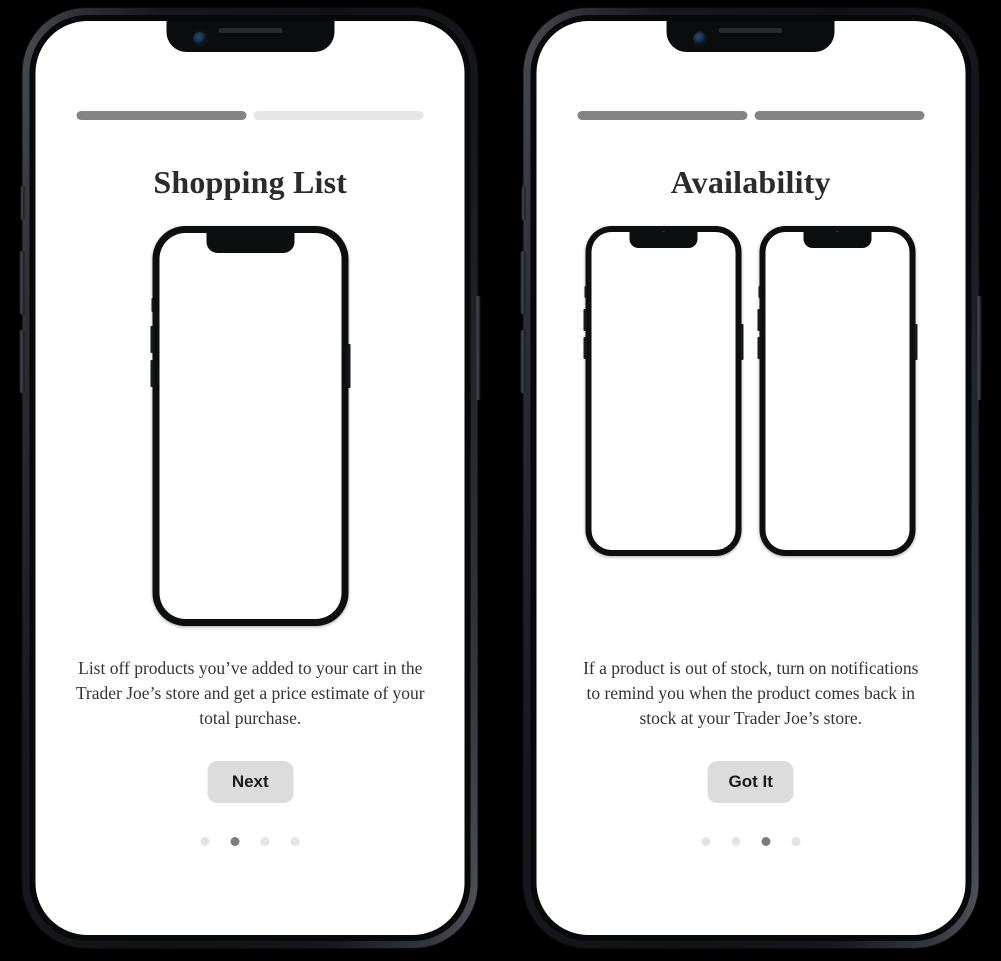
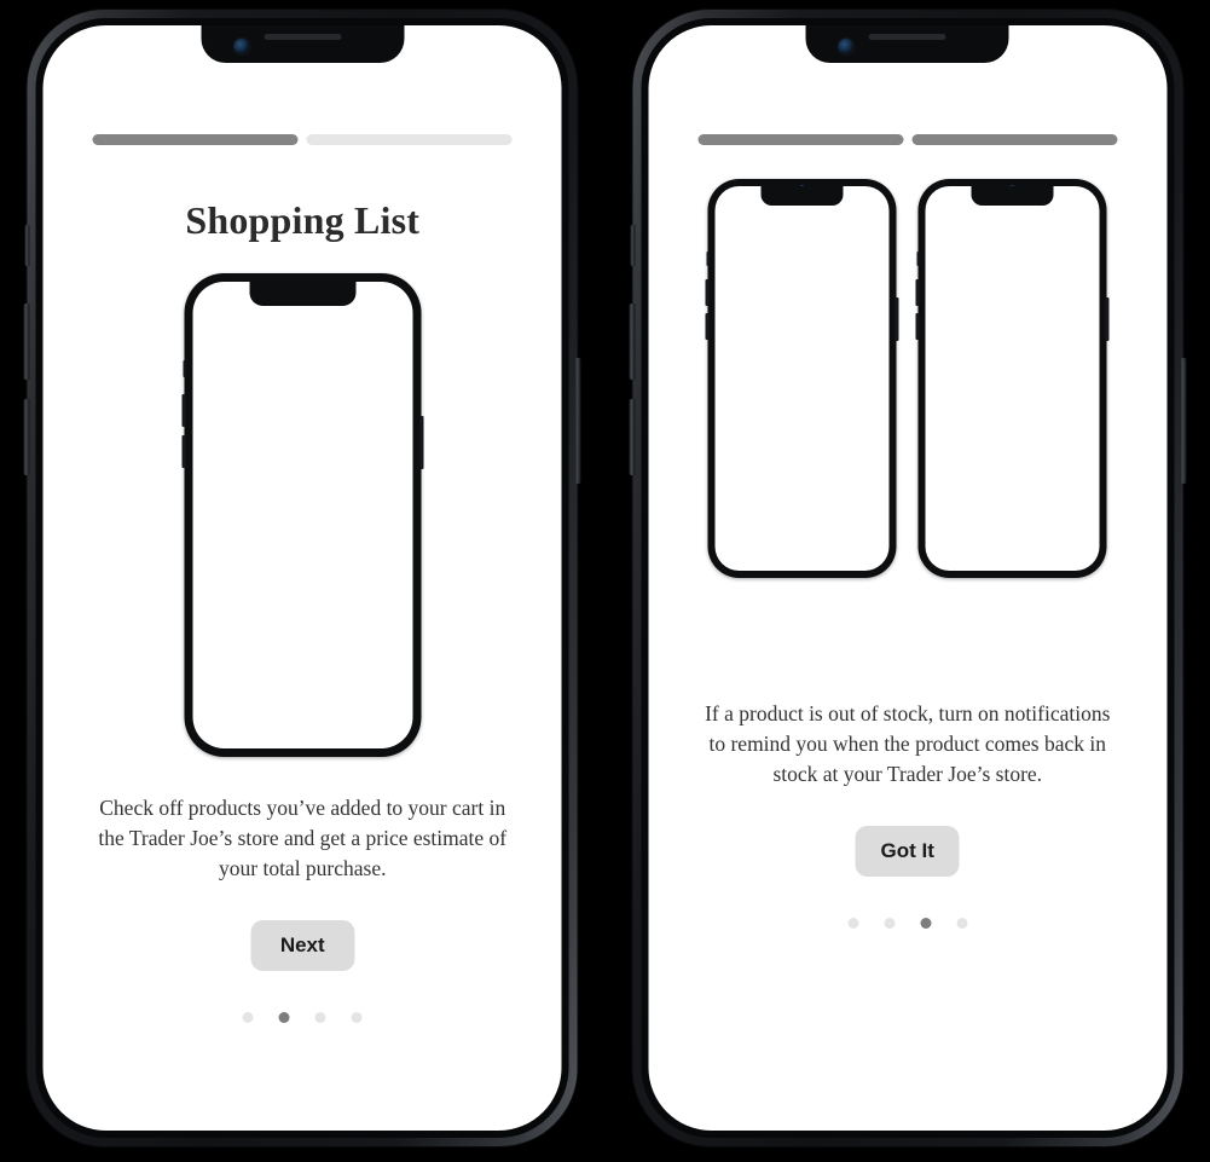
  Shopping List
- List off products you’ve added to your cart in the Trader Joe’s store and get a price estimate of your total purchase.
+ Check off products you’ve added to your cart in the Trader Joe’s store and get a price estimate of your total purchase.
  Next
- Availability
  If a product is out of stock, turn on notifications to remind you when the product comes back in stock at your Trader Joe’s store.
  Got It
